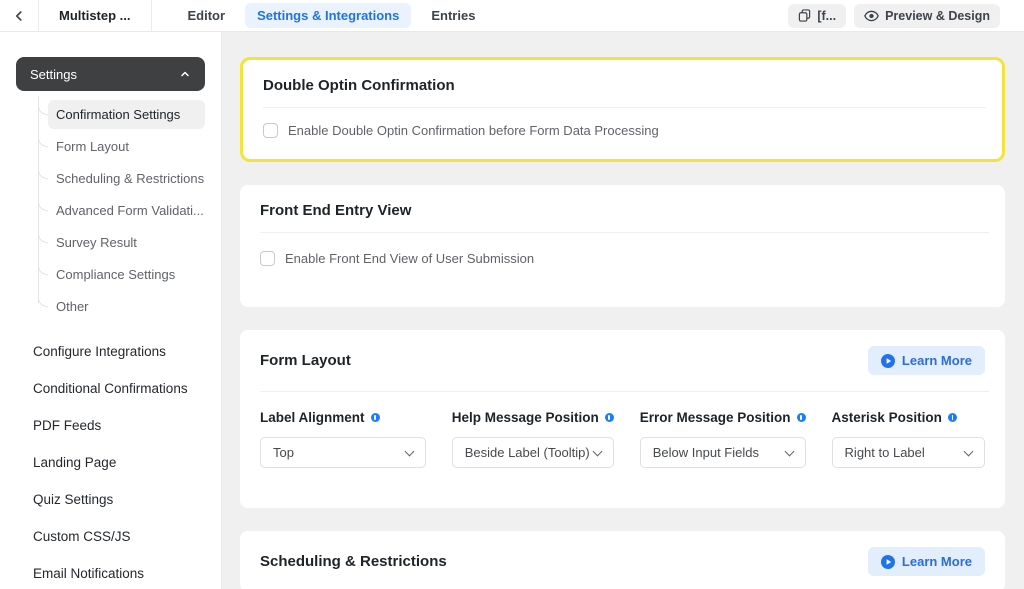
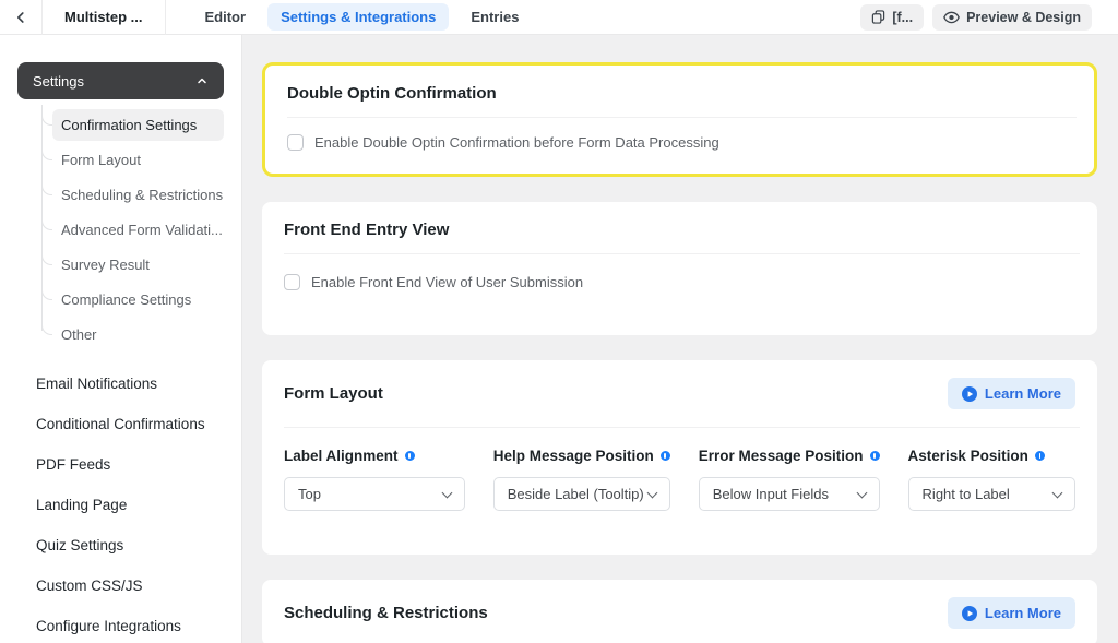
  Multistep ...
  Editor
  Settings & Integrations
  Entries
  [f...
  Preview & Design
  Settings
  Confirmation Settings
  Form Layout
  Scheduling & Restrictions
  Advanced Form Validati...
  Survey Result
  Compliance Settings
  Other
- Configure Integrations
+ Email Notifications
  Conditional Confirmations
  PDF Feeds
  Landing Page
  Quiz Settings
  Custom CSS/JS
- Email Notifications
+ Configure Integrations
  Double Optin Confirmation
  Enable Double Optin Confirmation before Form Data Processing
  Front End Entry View
  Enable Front End View of User Submission
  Form Layout
  Learn More
  Label Alignment
  Top
  Help Message Position
  Beside Label (Tooltip)
  Error Message Position
  Below Input Fields
  Asterisk Position
  Right to Label
  Scheduling & Restrictions
  Learn More
